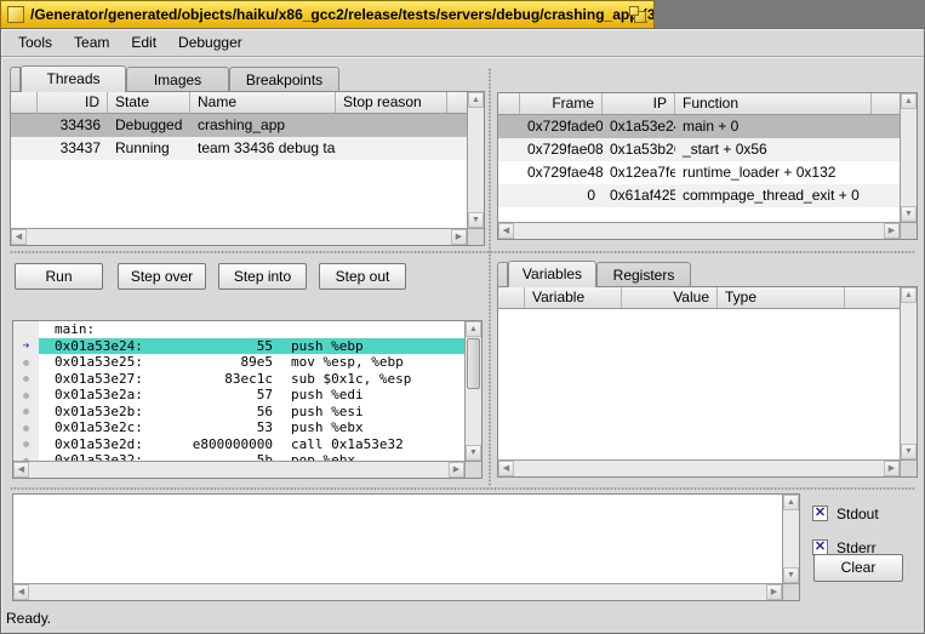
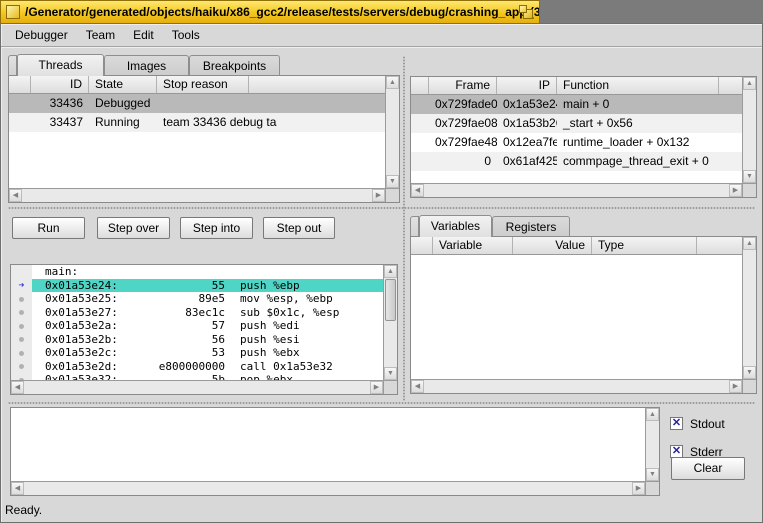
  /Generator/generated/objects/haiku/x86_gcc2/release/tests/servers/debug/crashing_ap3
- Tools
+ Debugger
  Team
  Edit
- Debugger
+ Tools
  Threads
  Images
  Breakpoints
  ID
  State
- Name
  Stop reason
  33436
  Debugged
- crashing_app
  33437
  Running
  team 33436 debug ta
  Frame
  IP
  Function
  0x729fade0
  0x1a53e2
  main + 0
  0x729fae08
  0x1a53b2
  _start + 0x56
  0x729fae48
  0x12ea7fe
  runtime_loader + 0x132
  0
  0x61af425
  commpage_thread_exit + 0
  Run
  Step over
  Step into
  Step out
  main:
  ➔
  0x01a53e24:
  55
  push %ebp
  0x01a53e25:
  89e5
  mov %esp, %ebp
  0x01a53e27:
  83ec1c
  sub $0x1c, %esp
  0x01a53e2a:
  57
  push %edi
  0x01a53e2b:
  56
  push %esi
  0x01a53e2c:
  53
  push %ebx
  0x01a53e2d:
  e800000000
  call 0x1a53e32
  Variables
  Registers
  Variable
  Value
  Type
  ✕
  Stdout
  ✕
  Stderr
  Clear
  Ready.
